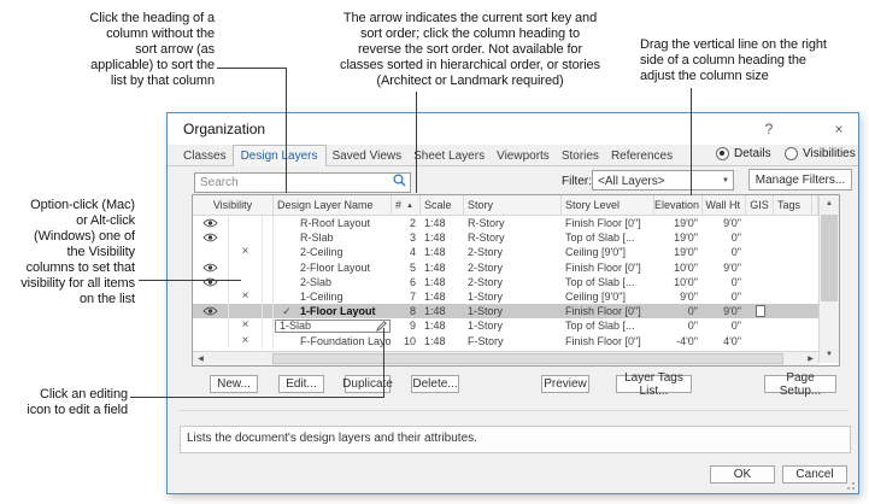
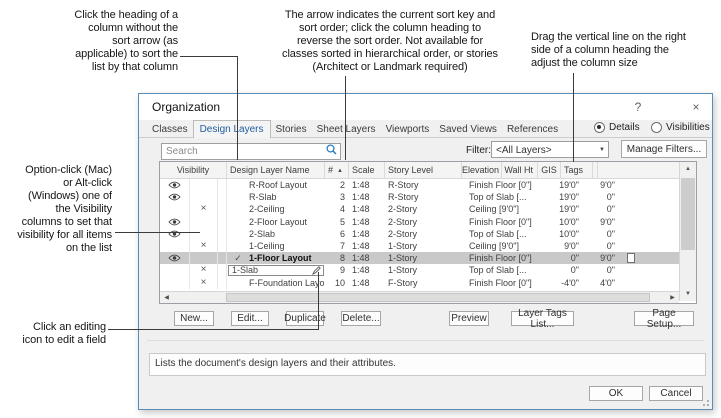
  Click the heading of a
  column without the
  sort arrow (as
  applicable) to sort the
  list by that column
  The arrow indicates the current sort key and
  sort order; click the column heading to
  reverse the sort order. Not available for
  classes sorted in hierarchical order, or stories
  (Architect or Landmark required)
  Drag the vertical line on the right
  side of a column heading the
  adjust the column size
  Option-click (Mac)
  or Alt-click
  (Windows) one of
  the Visibility
  columns to set that
  visibility for all items
  on the list
  Click an editing
  icon to edit a field
  Organization
  ?
  ×
  Classes
  Designayers
- Saved Views
+ Stories
  Sheet Layers
  Viewports
- Stories
+ Saved Views
  References
  Details
  Visibilities
  Search
  Filter:
  <All Layers>
  Manage Filters...
  Visibility
  Design Layer Name
  Scale
- Story
  Story Level
  Elevation
  Wall Ht
  GIS
  Tags
  R-Roof Layout
  2
  1:48
  R-Story
  Finish Floor [0"]
  19'0"
  9'0"
  R-Slab
  3
  1:48
  R-Story
  Top of Slab [...
  19'0"
  0"
  ×
  2-Ceiling
  4
  1:48
  2-Story
  Ceiling [9'0"]
  19'0"
  0"
  2-Floor Layout
  5
  1:48
  2-Story
  Finish Floor [0"]
  10'0"
  9'0"
  2-Slab
  6
  1:48
  2-Story
  Top of Slab [...
  10'0"
  0"
  ×
  1-Ceiling
  7
  1:48
  1-Story
  Ceiling [9'0"]
  9'0"
  0"
  ✓
  1-Floor Layout
  8
  1:48
  1-Story
  Finish Floor [0"]
  0"
  9'0"
  ×
  1-Slab
  9
  1:48
  1-Story
  Top of Slab [...
  0"
  0"
  ×
  F-Foundation Lao
  10
  1:48
  F-Story
  Finish Floor [0"]
  -4'0"
  4'0"
  Lists the document's design layers and their attributes.
  OK
  Cancel
  New...
  Edit...
  Duplicae
  Delete...
  Preview
  Layer Tags List...
  Page Setup...
